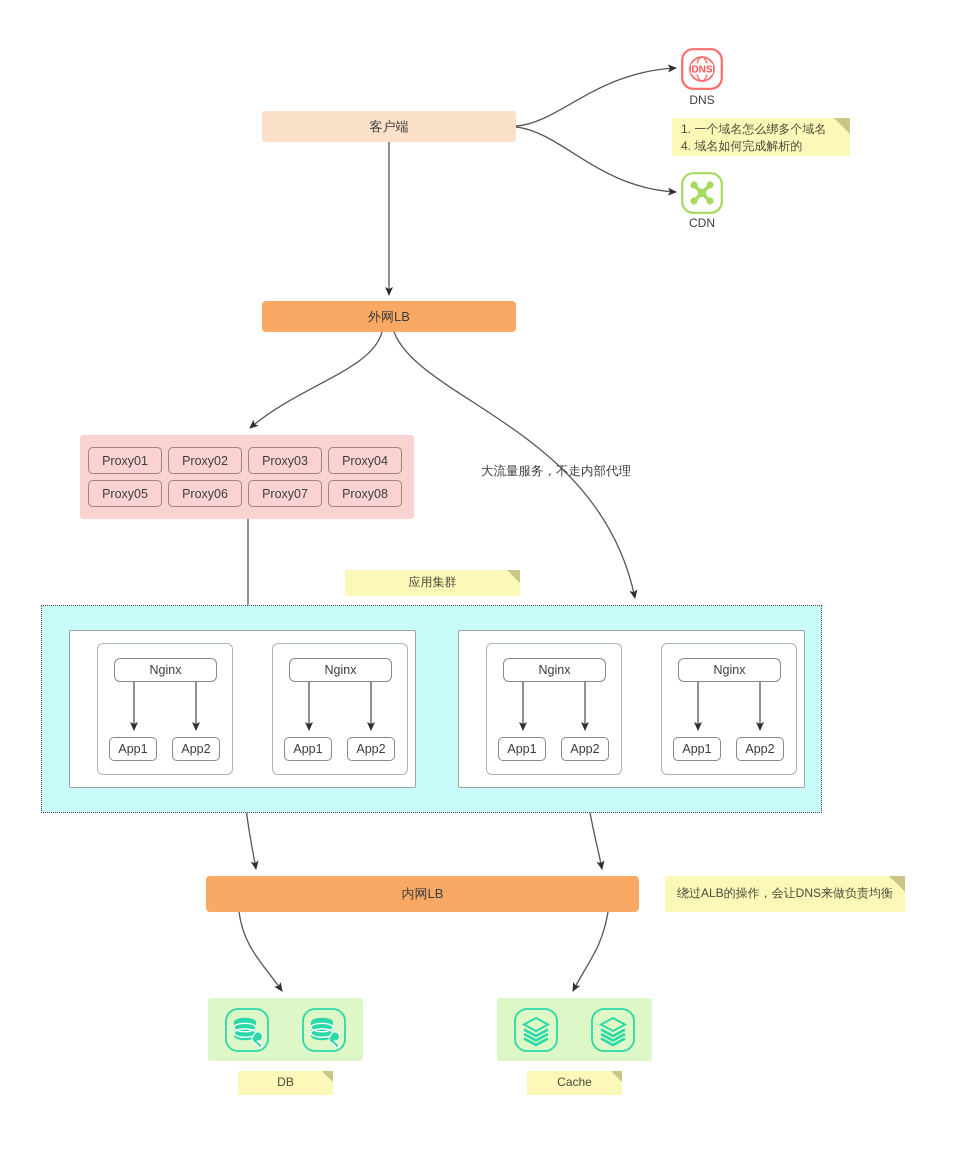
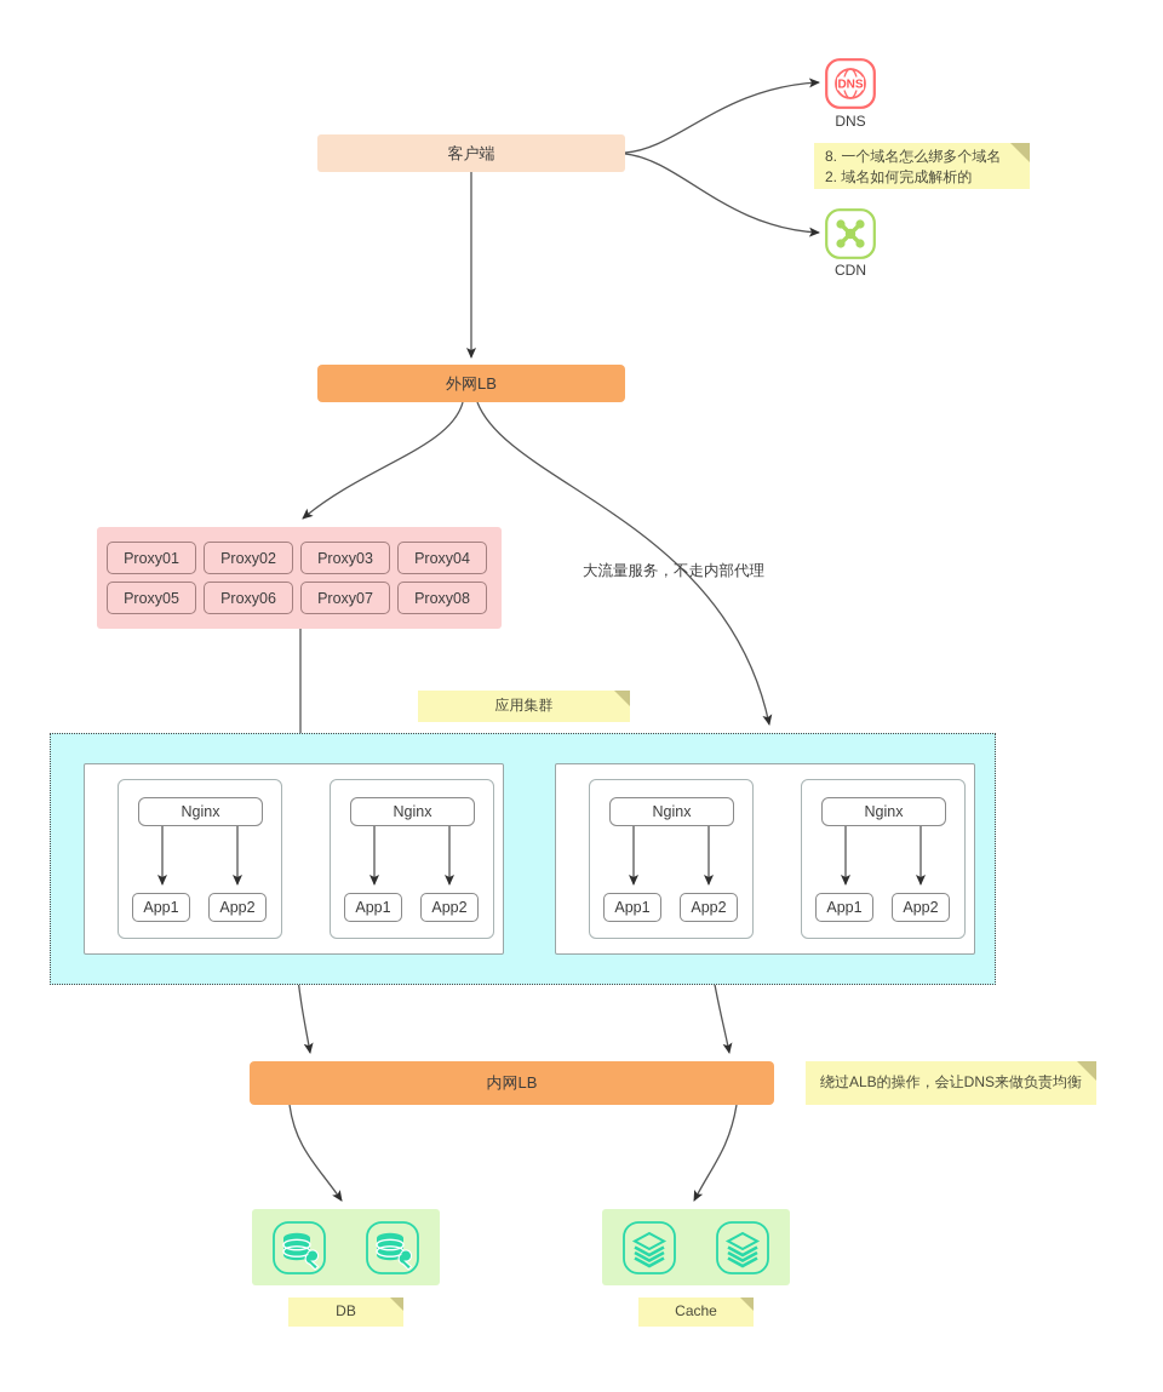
  客户端
  DNS
  DNS
  CDN
- 1. 一个域名怎么绑多个域名
+ 8. 一个域名怎么绑多个域名
- 4. 域名如何完成解析的
+ 2. 域名如何完成解析的
  外网LB
  Proxy01
  Proxy02
  Proxy03
  Proxy04
  Proxy05
  Proxy06
  Proxy07
  Proxy08
  大流量服务，不走内部代理
  应用集群
  Nginx
  App1
  App2
  Nginx
  App1
  App2
  Nginx
  App1
  App2
  Nginx
  App1
  App2
  内网LB
  绕过ALB的操作，会让DNS来做负责均衡
  DB
  Cache
